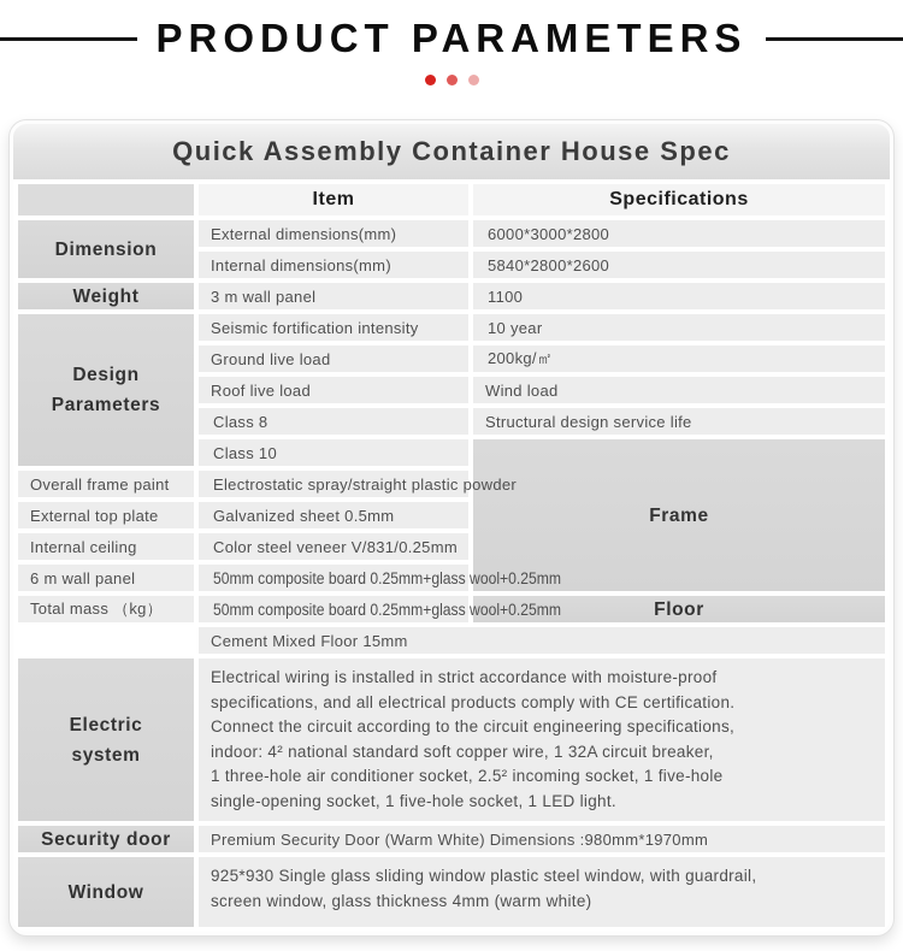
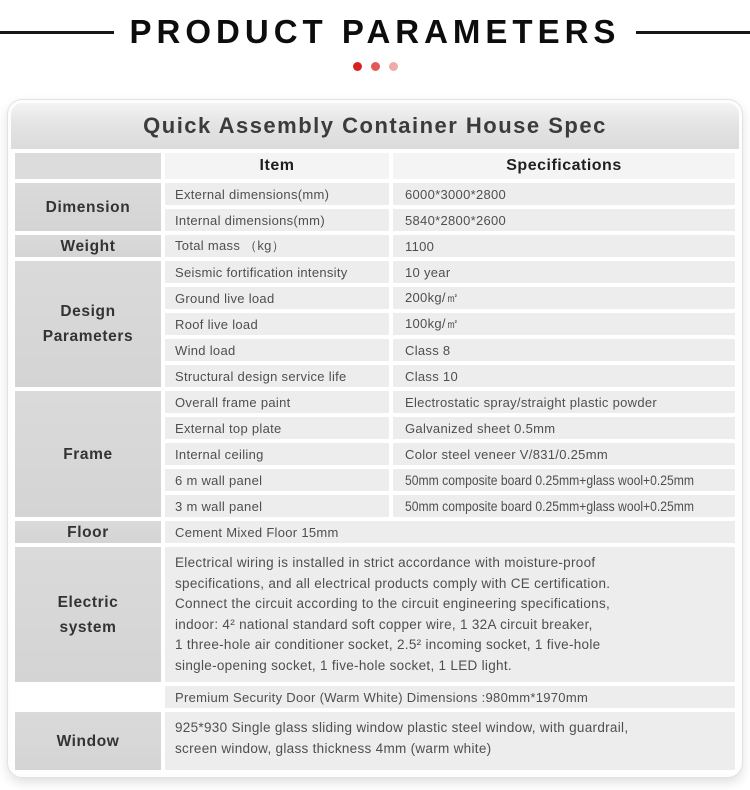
  PRODUCT PARAMETERS
  Quick Assembly Container House Spec
  Item
  Specifications
  Dimension
  External dimensions(mm)
  6000*3000*2800
  Internal dimensions(mm)
  5840*2800*2600
  Weight
- 3 m wall panel
+ Total mass （kg）
  1100
  Design
  Parameters
  Seismic fortification intensity
  10 year
  Ground live load
  200kg/㎡
  Roof live load
+ 100kg/㎡
  Wind load
  Class 8
  Structural design service life
  Class 10
  Frame
  Overall frame paint
  Electrostatic spray/straight plastic powder
  External top plate
  Galvanized sheet 0.5mm
  Internal ceiling
  Color steel veneer V/831/0.25mm
  6 m wall panel
  50mm composite board 0.25mm+glass wool+0.25mm
- Total mass （kg）
+ 3 m wall panel
  50mm composite board 0.25mm+glass wool+0.25mm
  Floor
  Cement Mixed Floor 15mm
  Electric
  system
  Electrical wiring is installed in strict accordance with moisture-proof
  specifications, and all electrical products comply with CE certification.
  Connect the circuit according to the circuit engineering specifications,
  indoor: 4² national standard soft copper wire, 1 32A circuit breaker,
  1 three-hole air conditioner socket, 2.5² incoming socket, 1 five-hole
  single-opening socket, 1 five-hole socket, 1 LED light.
- Security door
  Premium Security Door (Warm White) Dimensions :980mm*1970mm
  Window
  925*930 Single glass sliding window plastic steel window, with guardrail,
  screen window, glass thickness 4mm (warm white)
